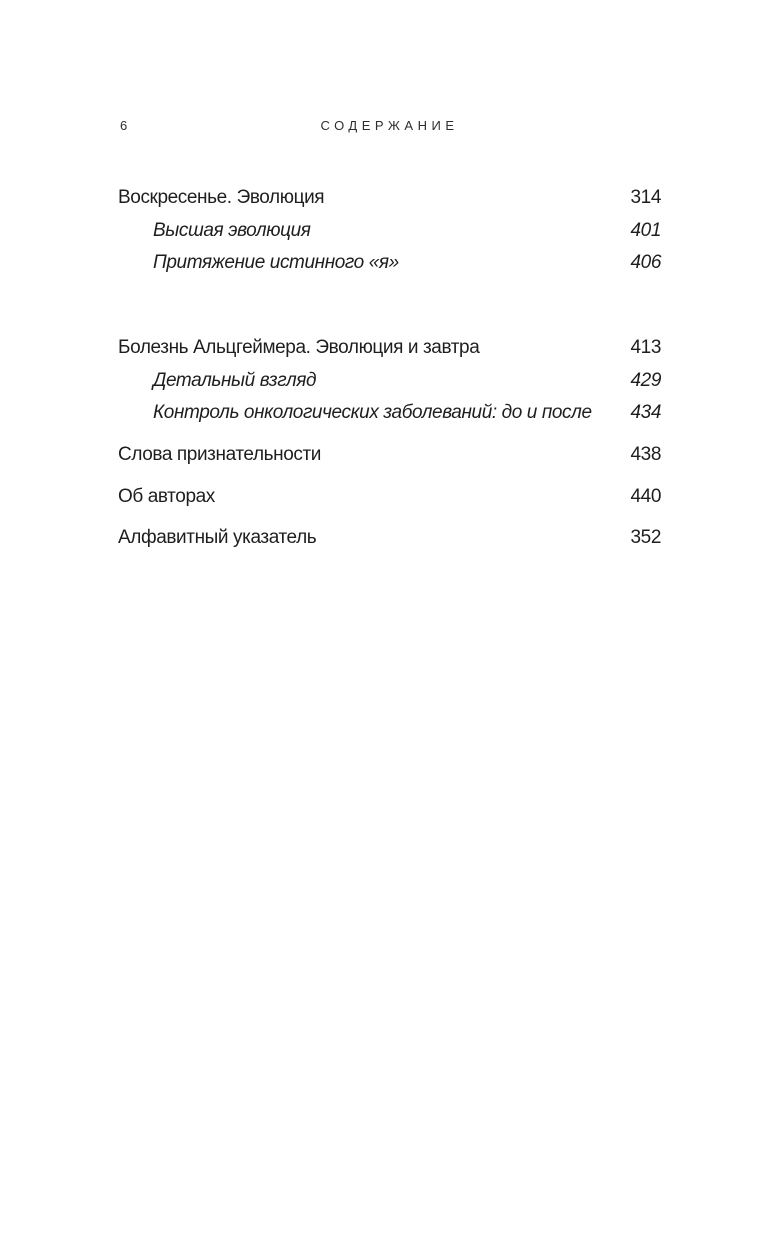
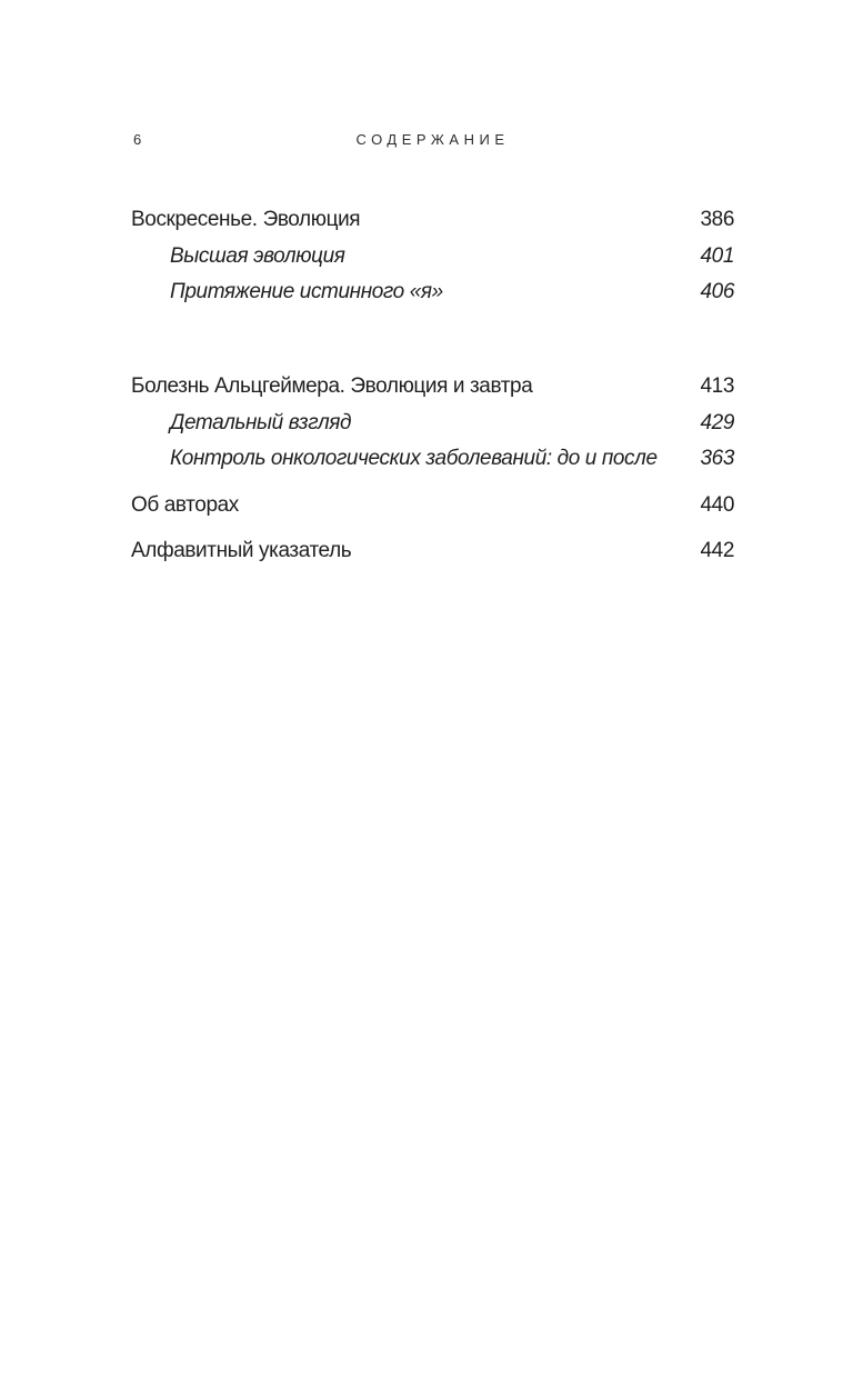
  6
  СОДЕРЖАНИЕ
  Воскресенье. Эволюция
- 314
+ 386
  Высшая эволюция
  401
  Притяжение истинного «я»
  406
  Болезнь Альцгеймера. Эволюция и завтра
  413
  Детальный взгляд
  429
  Контроль онкологических заболеваний: до и после
- 434
+ 363
- Слова признательности
- 438
  Об авторах
  440
  Алфавитный указатель
- 352
+ 442
